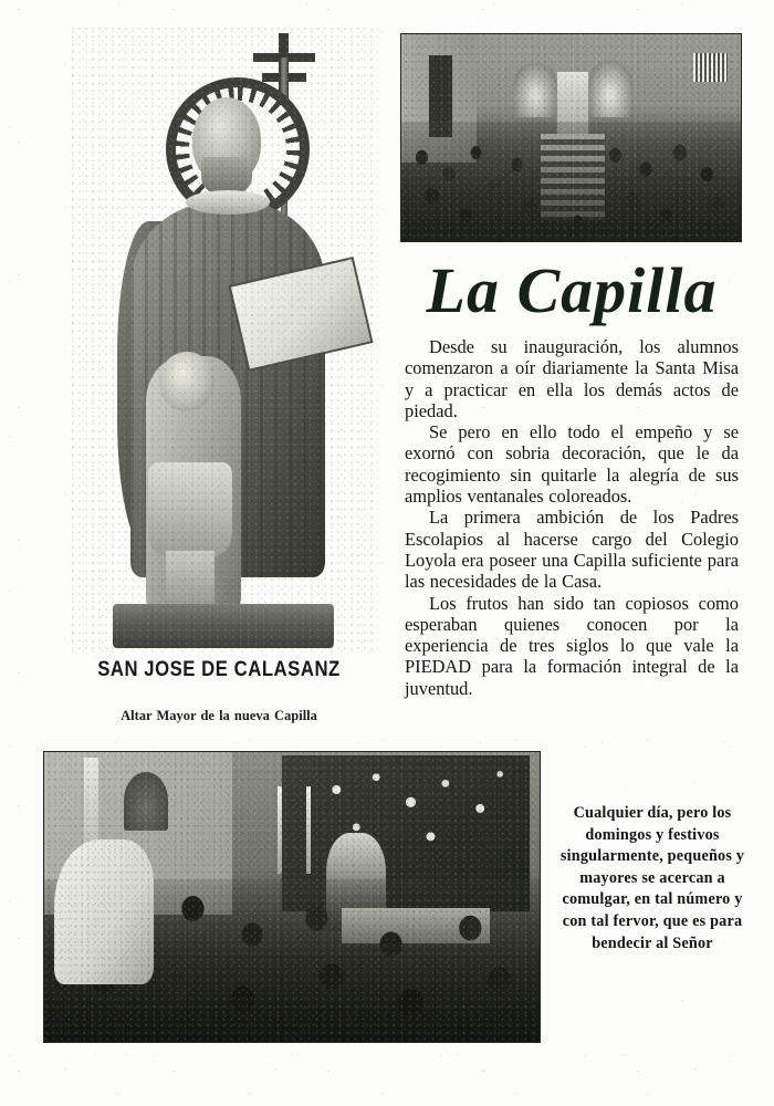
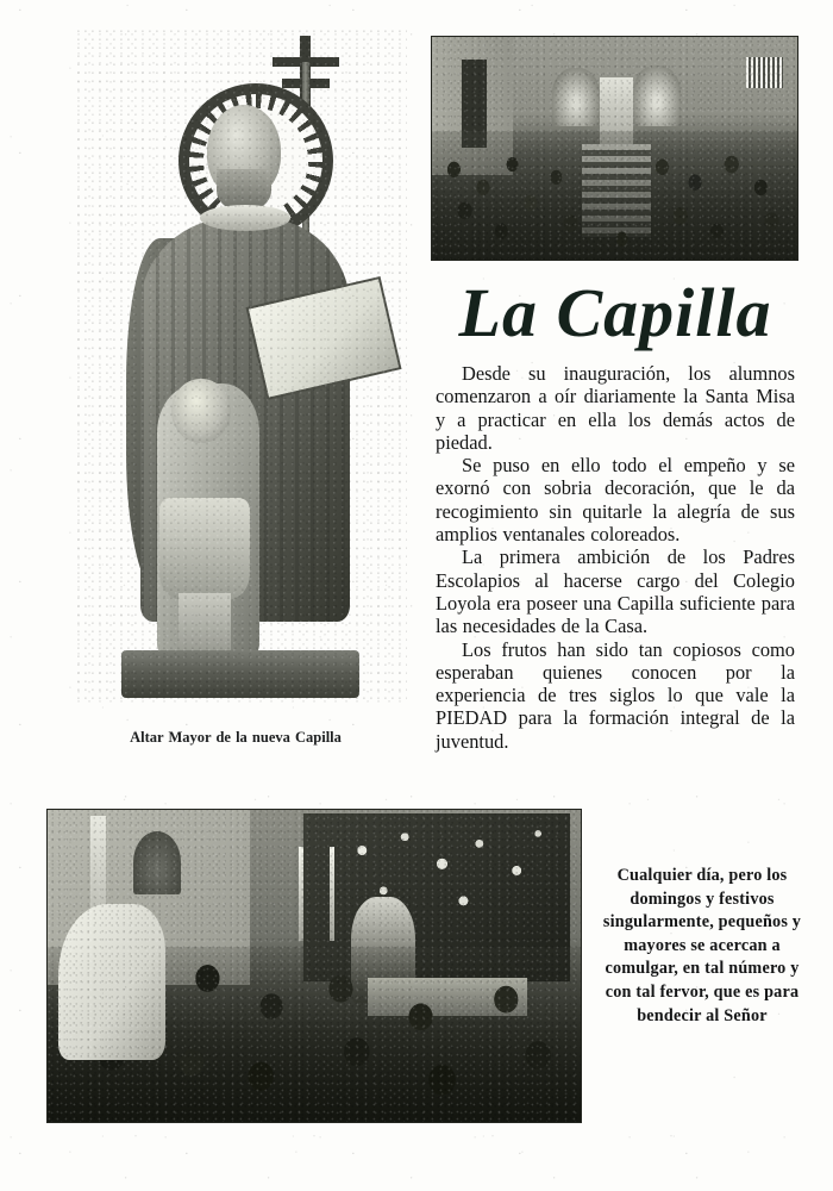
- SAN JOSE DE CALASANZ
  Altar Mayor de la nueva Capilla
  La Capilla
  Desde su inauguración, los alumnos comenzaron a oír diariamente la Santa Misa y a practicar en ella los demás actos de piedad.
- Se pero en ello todo el empeño y se exornó con sobria decoración, que le da recogimiento sin quitarle la alegría de sus amplios ventanales coloreados.
+ Se puso en ello todo el empeño y se exornó con sobria decoración, que le da recogimiento sin quitarle la alegría de sus amplios ventanales coloreados.
  La primera ambición de los Padres Escolapios al hacerse cargo del Colegio Loyola era poseer una Capilla suficiente para las necesidades de la Casa.
  Los frutos han sido tan copiosos como esperaban quienes conocen por la experiencia de tres siglos lo que vale la PIEDAD para la formación integral de la juventud.
  Cualquier día, pero los domingos y festivos singularmente, pequeños y mayores se acercan a comulgar, en tal número y con tal fervor, que es para bendecir al Señor
